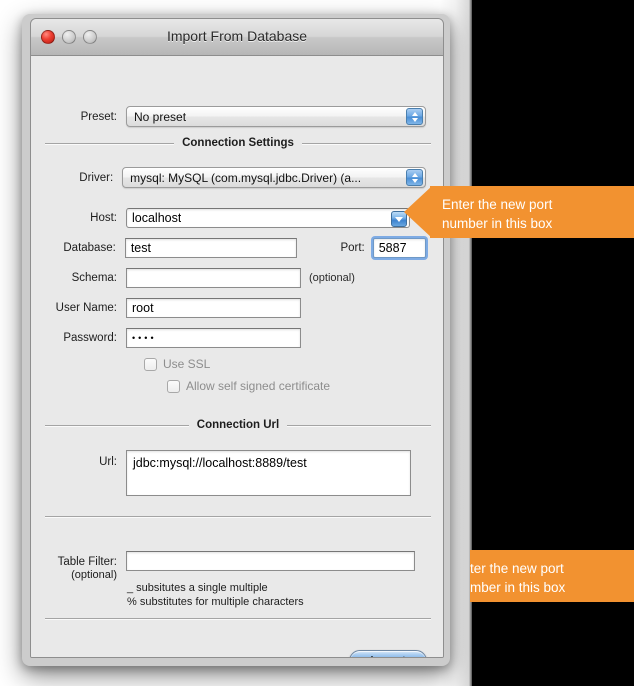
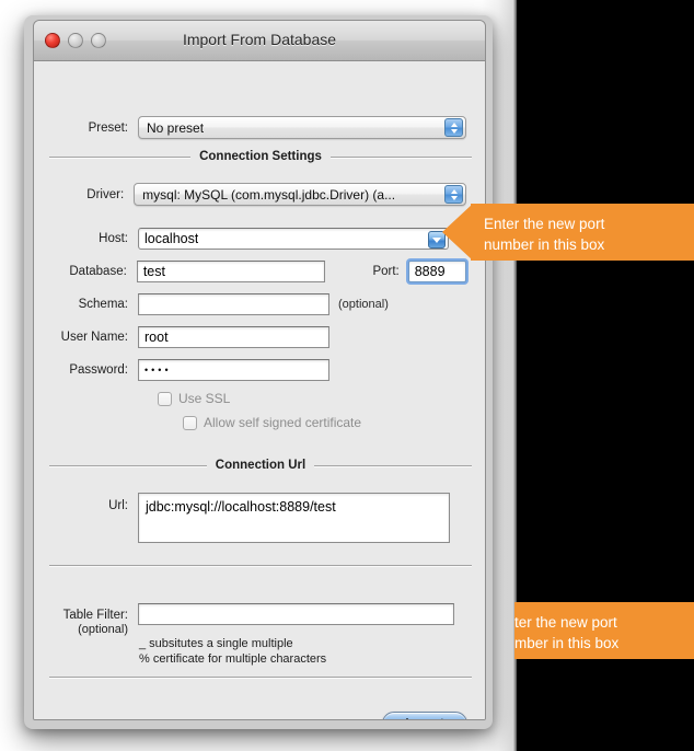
  Import From Database
  Preset:
  No preset
  Connection Settings
  Driver:
  mysql: MySQL (com.mysql.jdbc.Driver) (a...
  Host:
  localhost
  Database:
  test
  Port:
- 5887
+ 8889
  Schema:
  (optional)
  User Name:
  root
  Password:
  ••••
  Use SSL
  Allow self signed certificate
  Connection Url
  Url:
  jdbc:mysql://localhost:8889/test
  Table Filter:
  (optional)
  _ subsitutes a single multiple
- % substitutes for multiple characters
+ % certificate for multiple characters
  Enter the new port
  number in this box
  ter the new port
  mber in this box
